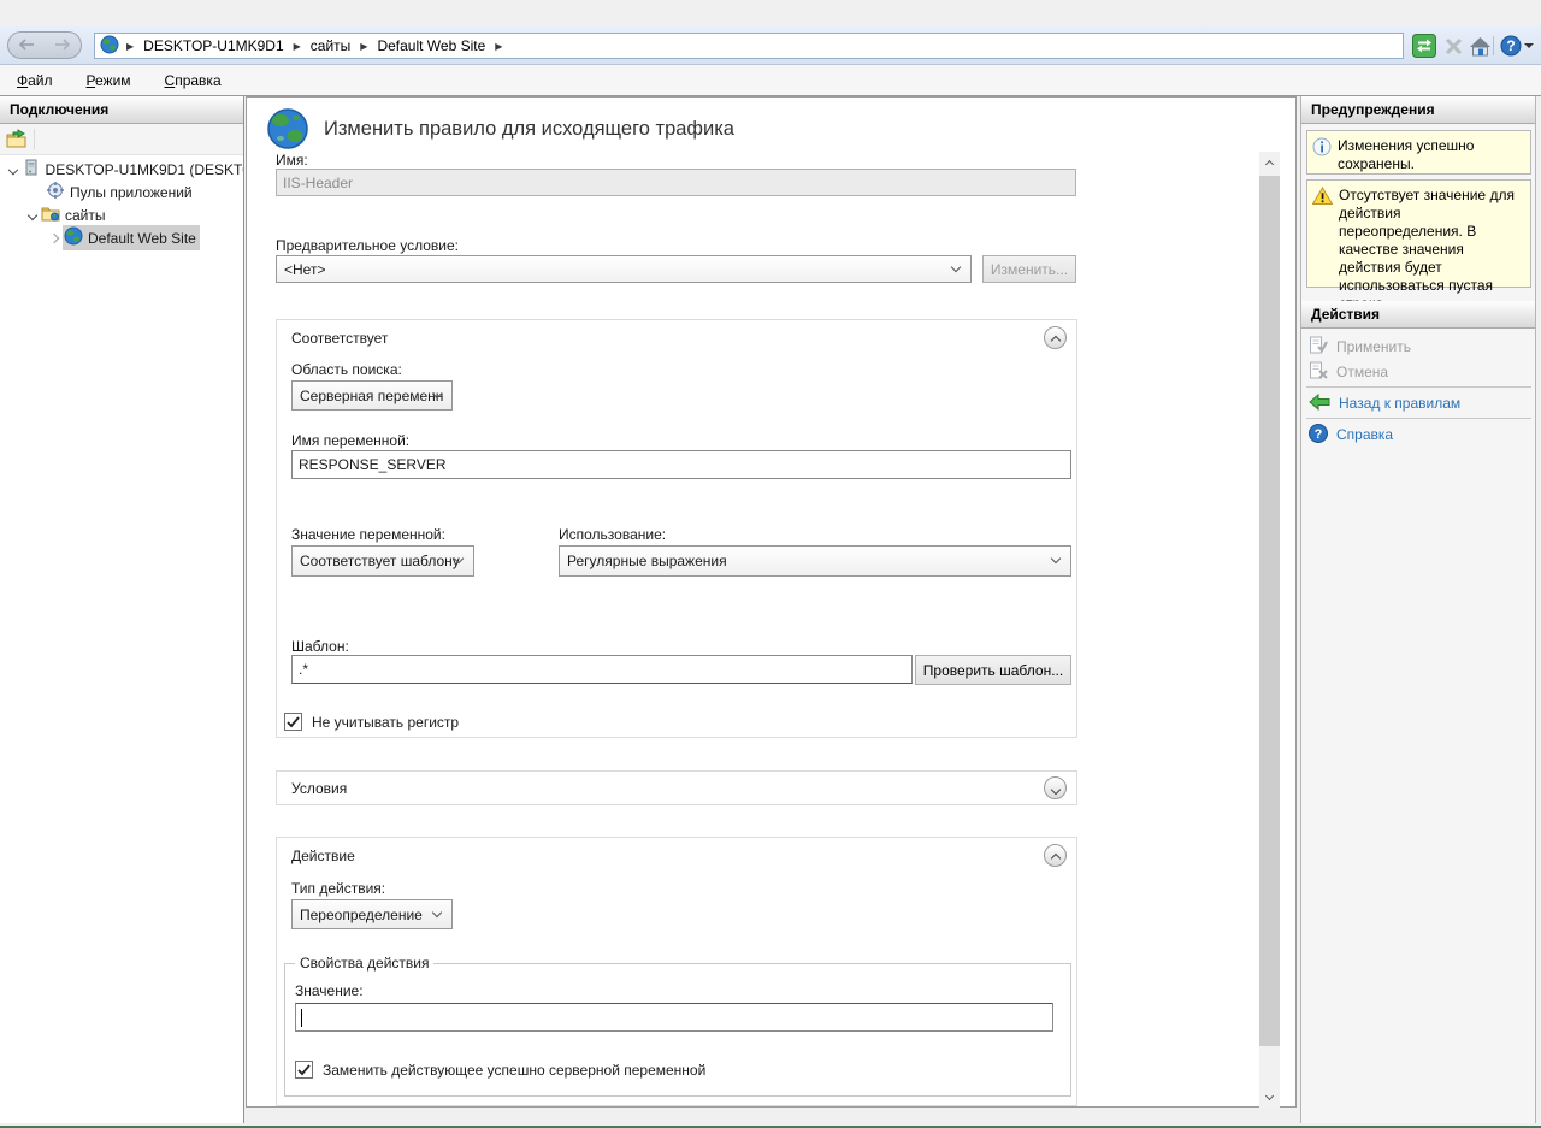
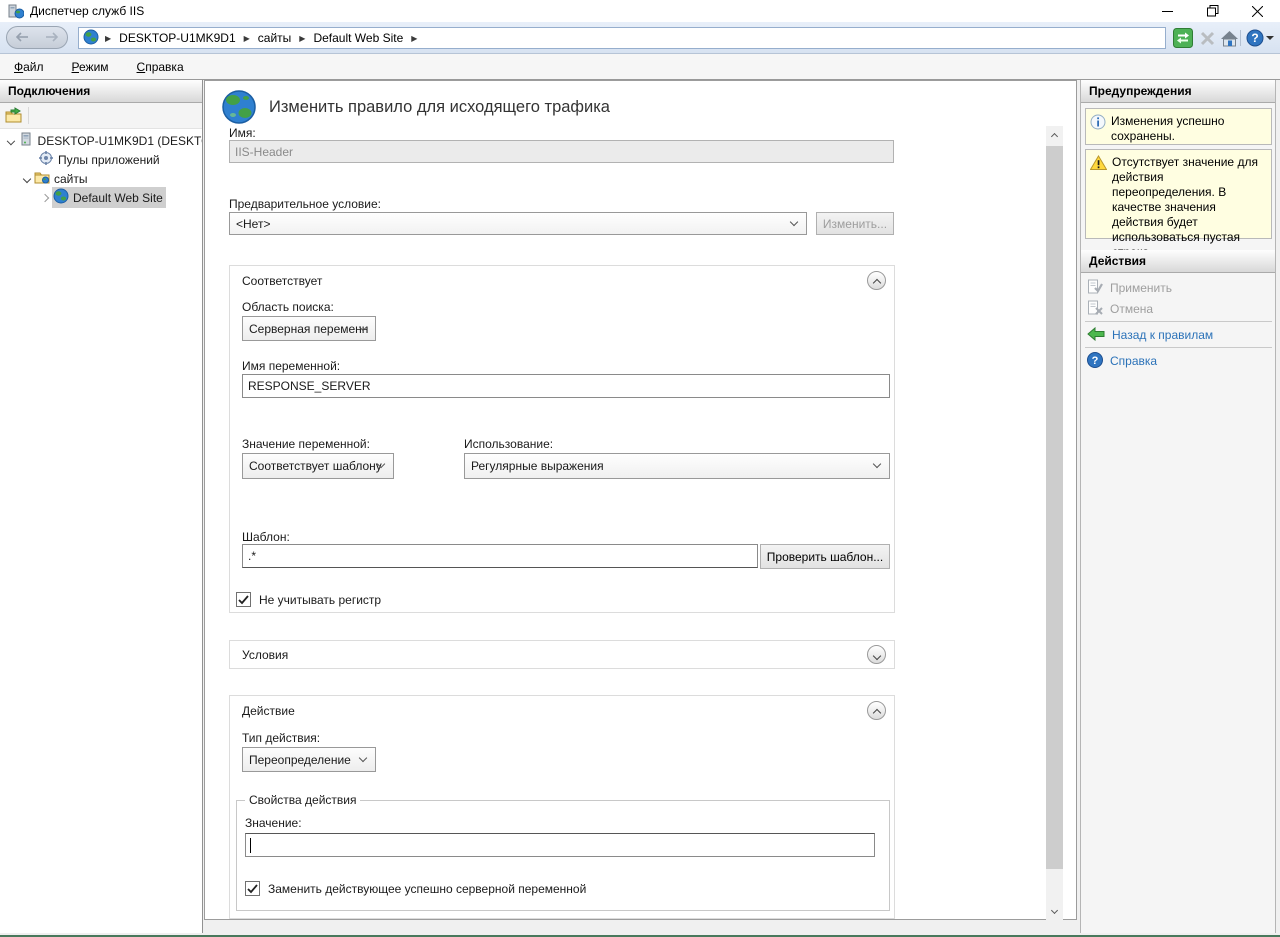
+ Диспетчер служб IIS
  ▶
  DESKTOP-U1MK9D1
  ▶
  сайты
  ▶
  Default Web Site
  ▶
  ?
  Файл
  Режим
  Справка
  Подключения
  DESKTOP-U1MK9D1 (DESKT
  Пулы приложений
  сайты
  Default Web Site
  Изменить правило для исходящего трафика
  Имя:
  IIS-Header
  Предварительное условие:
  <Нет>
  Изменить...
  Соответствует
  Область поиска:
  Серверная переменн
  Имя переменной:
  RESPONSE_SERVER
  Значение переменной:
  Соответствует шаблону
  Использование:
  Регулярные выражения
  Шаблон:
  .*
  Проверить шаблон...
  Не учитывать регистр
  Условия
  Действие
  Тип действия:
  Переопределение
  Свойства действия
  Значение:
  Заменить действующее успешно серверной переменной
  Предупреждения
  Изменения успешно сохранены.
  Отсутствует значение для действия переопределения. В качестве значения действия будет использоваться пустая
  Действия
  Применить
  Отмена
  Назад к правилам
  ?
  Справка
